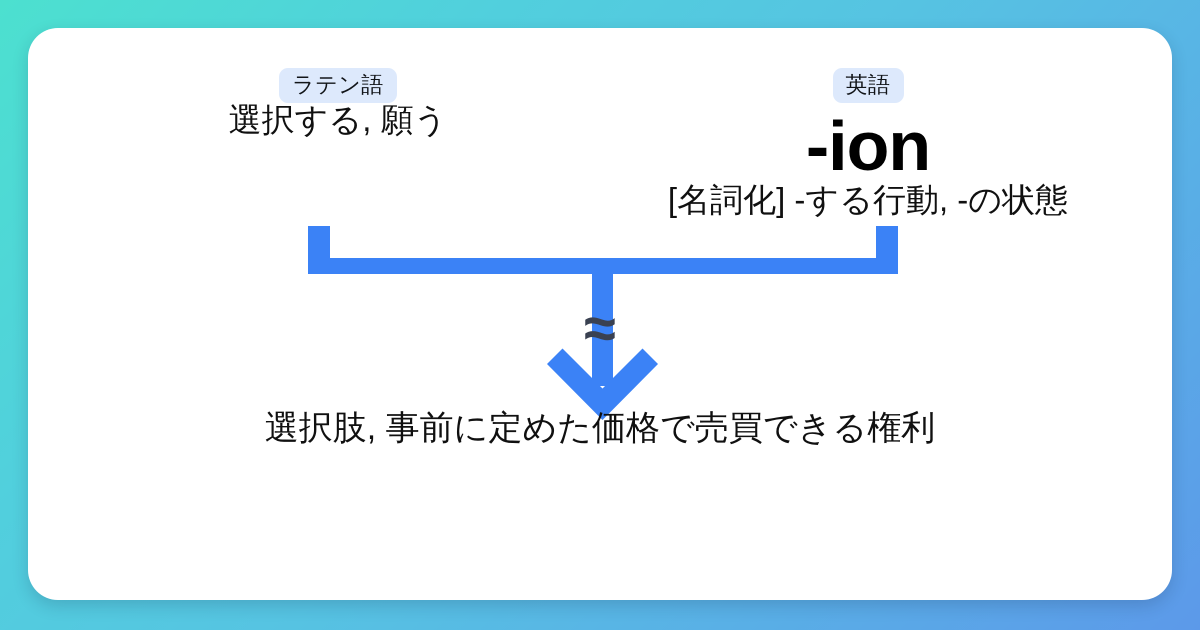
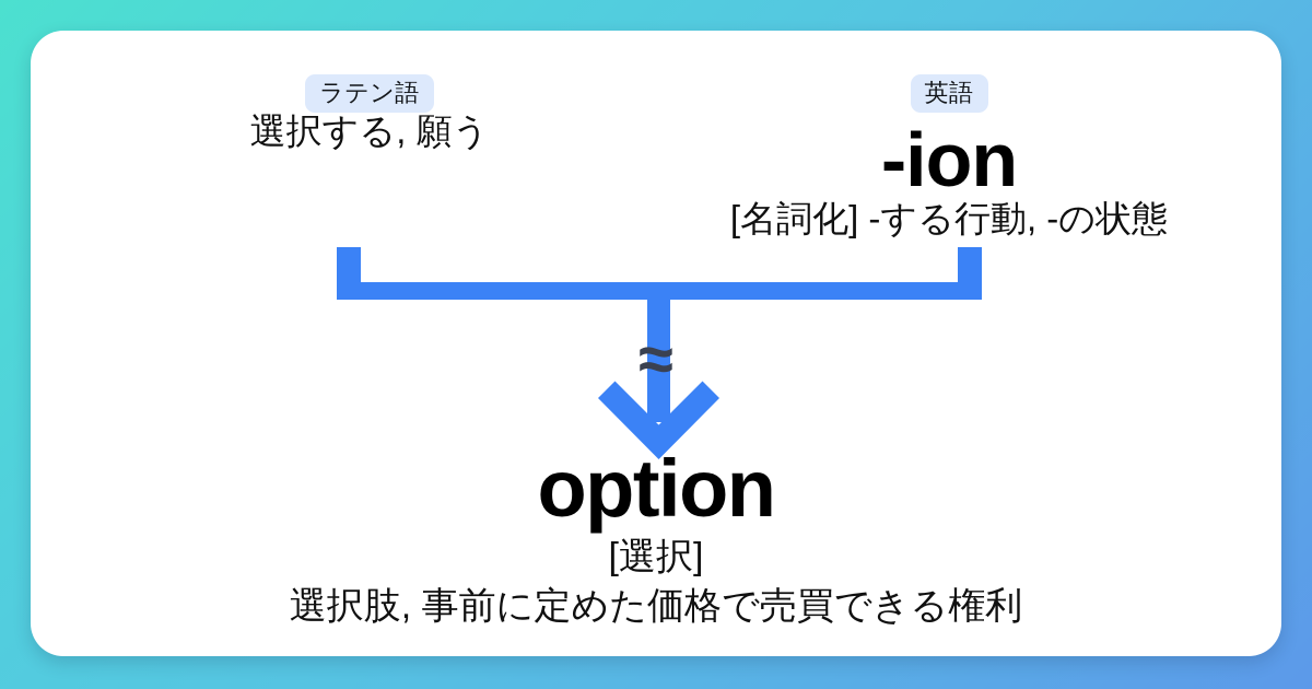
  ラテン語
  選択する, 願う
  英語
  -ion
  [名詞化] -する行動, -の状態
  ≈
+ option
+ [選択]
  選択肢, 事前に定めた価格で売買できる権利
